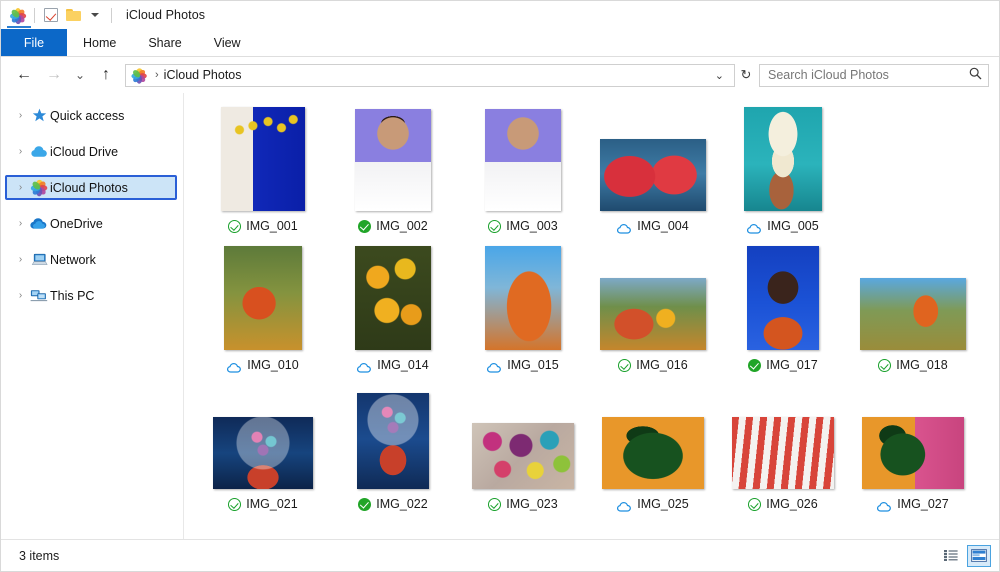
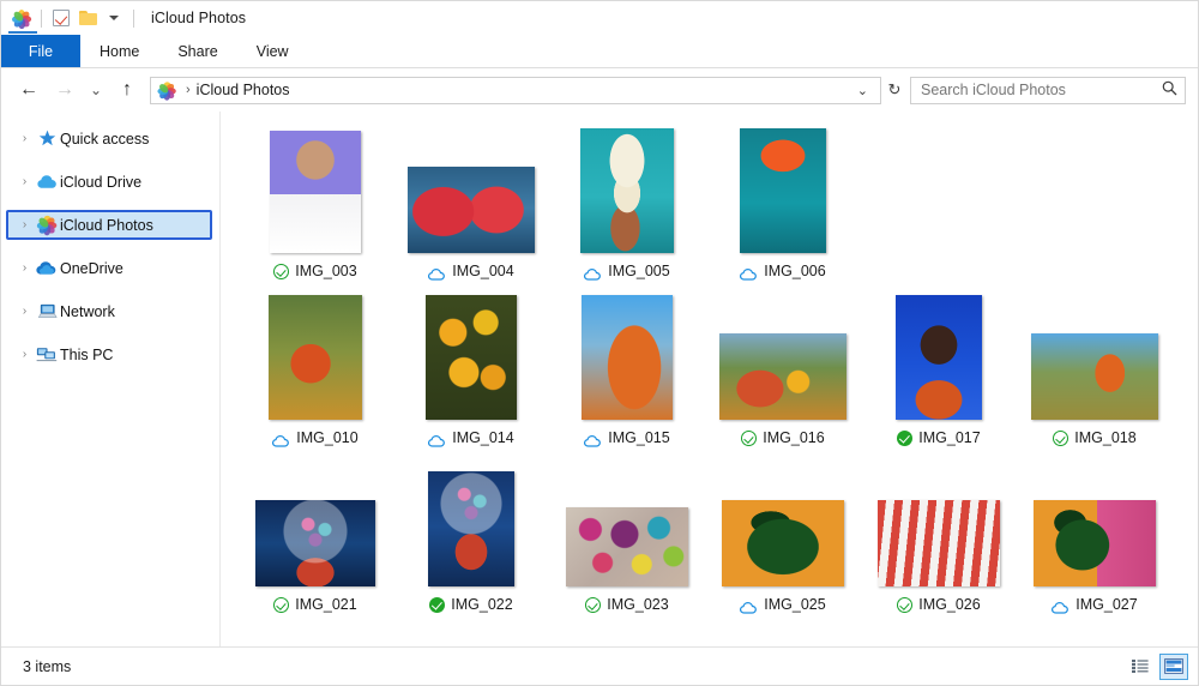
  iCloud Photos
  File
  Home
  Share
  View
  ←
  →
  ⌄
  ↑
  ›
  iCloud Photos
  ⌄
  ↻
  Search iCloud Photos
  ›
  Quick access
  ›
  iCloud Drive
  ›
  iCloud Photos
  ›
  OneDrive
  ›
  Network
  ›
  This PC
- IMG_001
- IMG_002
  IMG_003
  IMG_004
  IMG_005
+ IMG_006
  IMG_010
  IMG_014
  IMG_015
  IMG_016
  IMG_017
  IMG_018
  IMG_021
  IMG_022
  IMG_023
  IMG_025
  IMG_026
  IMG_027
  3 items
